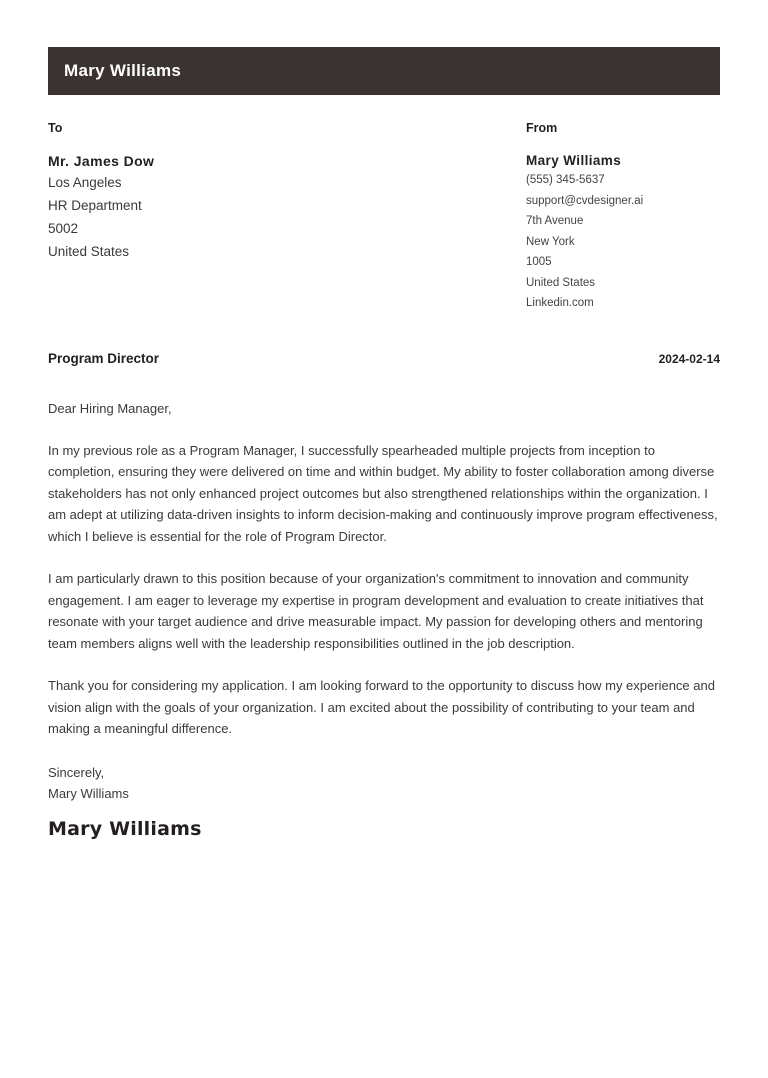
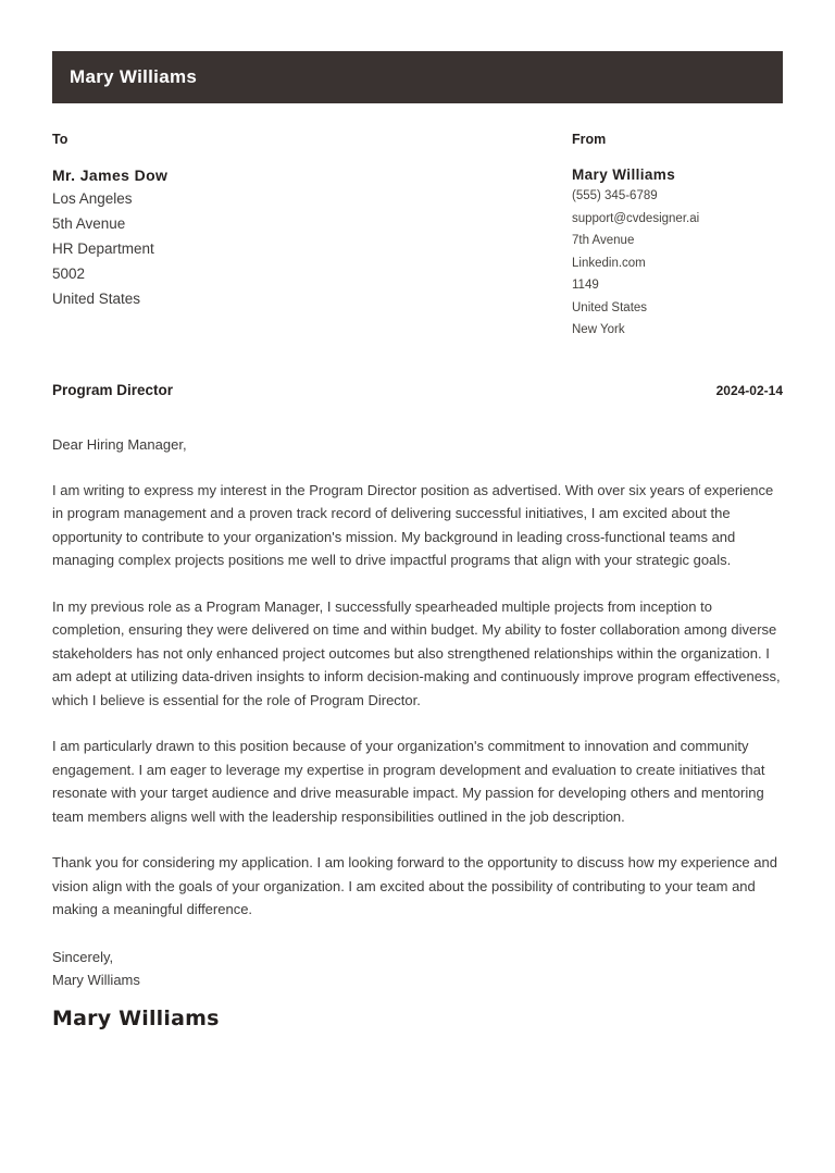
  Mary Williams
  To
  Mr. James Dow
  Los Angeles
+ 5th Avenue
  HR Department
  5002
  United States
  From
  Mary Williams
- (555) 345-5637
+ (555) 345-6789
  support@cvdesigner.ai
  7th Avenue
- New York
+ Linkedin.com
- 1005
+ 1149
  United States
- Linkedin.com
+ New York
  Program Director
  2024-02-14
  Dear Hiring Manager,
+ I am writing to express my interest in the Program Director position as advertised. With over six years of experience in program management and a proven track record of delivering successful initiatives, I am excited about the opportunity to contribute to your organization's mission. My background in leading cross-functional teams and managing complex projects positions me well to drive impactful programs that align with your strategic goals.
  In my previous role as a Program Manager, I successfully spearheaded multiple projects from inception to completion, ensuring they were delivered on time and within budget. My ability to foster collaboration among diverse stakeholders has not only enhanced project outcomes but also strengthened relationships within the organization. I am adept at utilizing data-driven insights to inform decision-making and continuously improve program effectiveness, which I believe is essential for the role of Program Director.
  I am particularly drawn to this position because of your organization's commitment to innovation and community engagement. I am eager to leverage my expertise in program development and evaluation to create initiatives that resonate with your target audience and drive measurable impact. My passion for developing others and mentoring team members aligns well with the leadership responsibilities outlined in the job description.
  Thank you for considering my application. I am looking forward to the opportunity to discuss how my experience and vision align with the goals of your organization. I am excited about the possibility of contributing to your team and making a meaningful difference.
  Sincerely,
  Mary Williams
  Mary Williams
